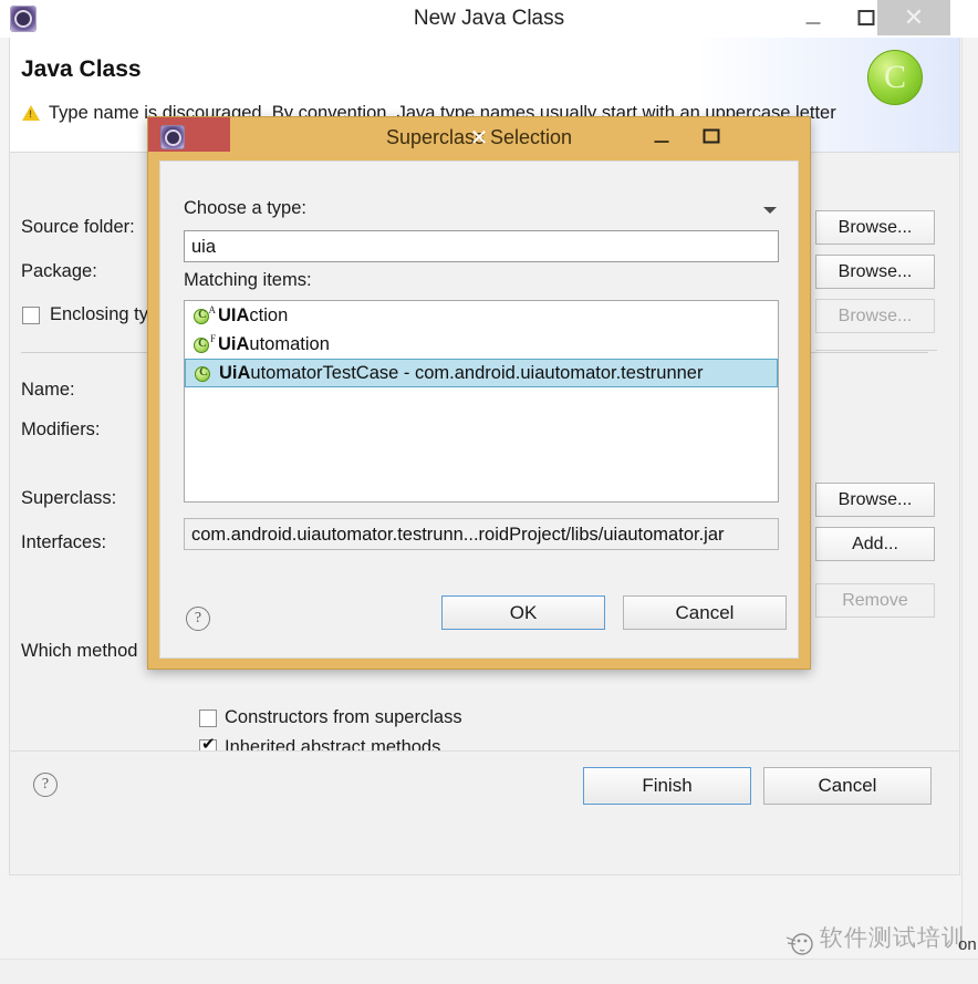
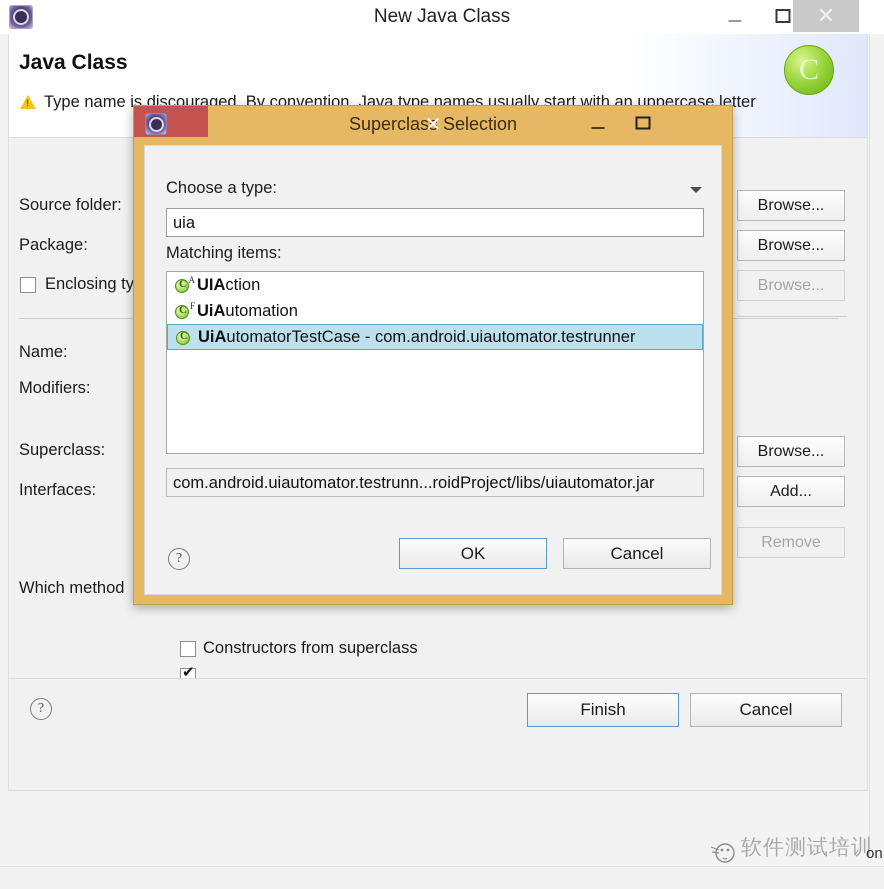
  New Java Class
  ✕
  Java Class
  C
  Type name is discouraged. By convention, Java type names usually start with an uppercase letter
  Source folder:
  Package:
  Enclosing ty
  Name:
  Modifiers:
  Superclass:
  Interfaces:
  Which method
  Browse...
  Browse...
  Browse...
  Browse...
  Add...
  Remove
  Constructors from superclass
- Inherited abstract methods
  ?
  Finish
  Cancel
  Superclass Selection
  ✕
  Choose a type:
  uia
  Matching items:
  A
  UIAction
  F
  UiAutomation
  UiAutomatorTestCase - com.android.uiautomator.testrunner
  com.android.uiautomator.testrunn...roidProject/libs/uiautomator.jar
  ?
  OK
  Cancel
  软件测试培训
  on
